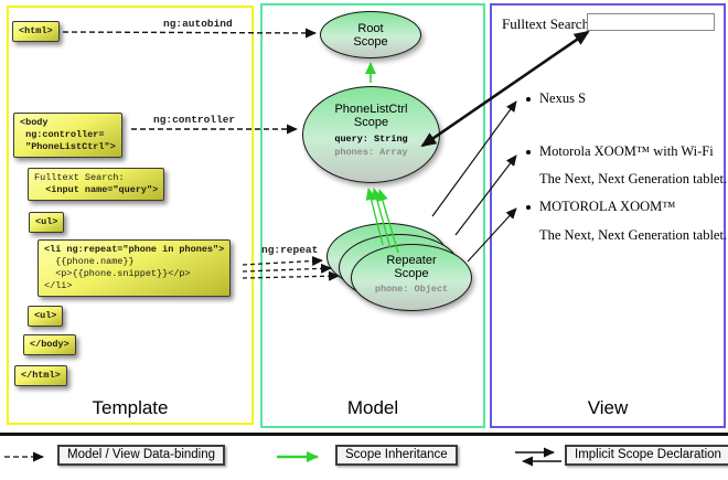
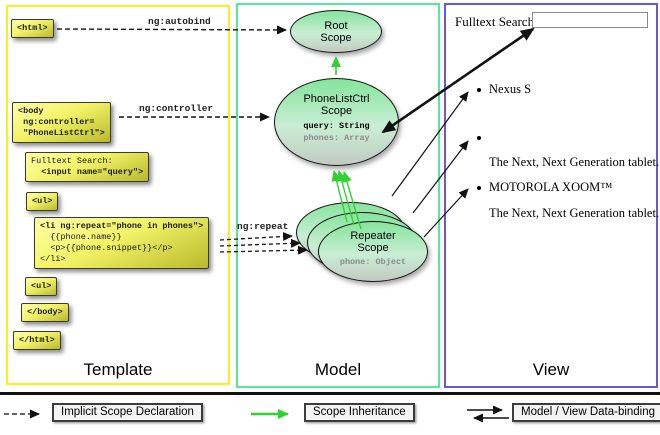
  Template
  Model
  View
  <html>
  <body
  ng:controller=
  "PhoneListCtrl">
  Fulltext Search: <input name="query">
  <ul>
  <li ng:repeat="phone in phones"> {{phone.name}}
  <p>{{phone.snippet}}</p>
  </li>
  <ul>
  </body>
  </html>
  ng:autobind
  ng:controller
  ng:repeat
  Root
  Scope
  PhoneListCtrl
  Scope
  query: String
  phones: Array
  Repeater
  Scope
  phone: Object
  Fulltext Search
  Nexus S
- Motorola XOOM™ with Wi-Fi
  The Next, Next Generation tablet.
  MOTOROLA XOOM™
  The Next, Next Generation tablet.
- Model / View Data-binding
+ Implicit Scope Declaration
  Scope Inheritance
- Implicit Scope Declaration
+ Model / View Data-binding
